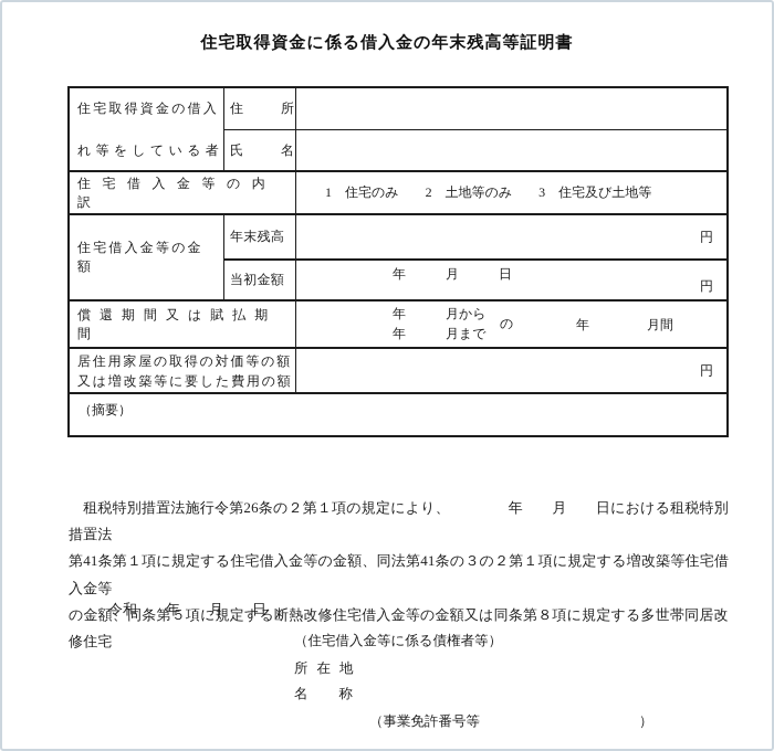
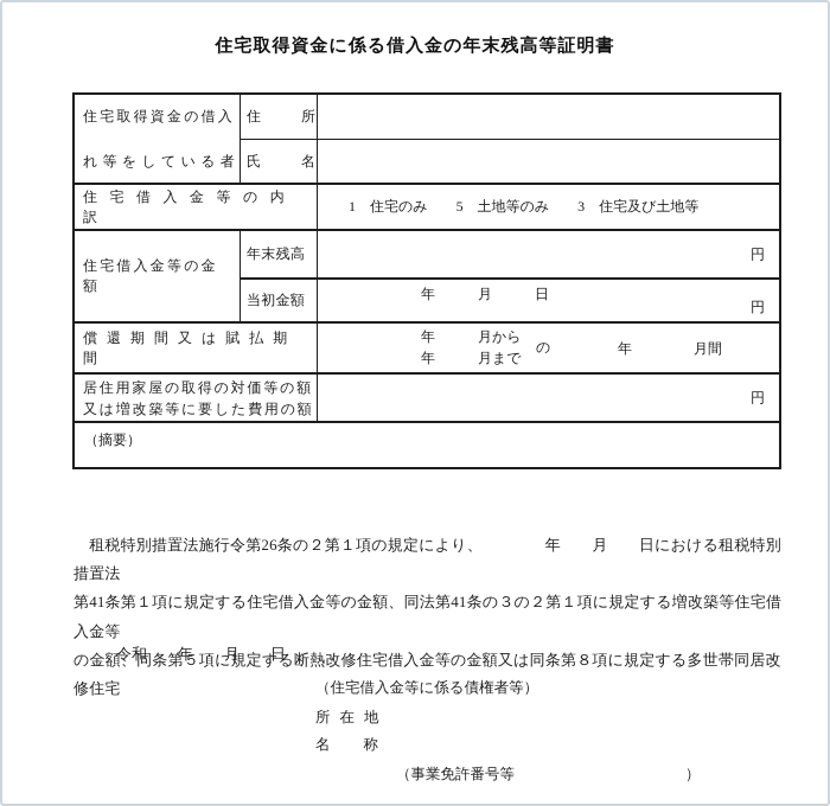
  住宅取得資金に係る借入金の年末残高等証明書
  住宅取得資金の借入
  れ等をしている者
  住所
  氏名
  住宅借入金等の内訳
- 1 住宅のみ 2 土地等のみ 3 住宅及び土地等
+ 1 住宅のみ 5 土地等のみ 3 住宅及び土地等
  住宅借入金等の金額
  年末残高
  円
  当初金額
  年 月 日
  円
  償還期間又は賦払期間
  年 月から
  年 月まで
  の
  年
  月間
  居住用家屋の取得の対価等の額
  又は増改築等に要した費用の額
  円
  （摘要）
  租税特別措置法施行令第26条の２第１項の規定により、 年 月 日における租税特別措置法
  第41条第１項に規定する住宅借入金等の金額、同法第41条の３の２第１項に規定する増改築等住宅借入金等
  の金額、同条第５項に規定する断熱改修住宅借入金等の金額又は同条第８項に規定する多世帯同居改修住宅
  令和 年 月 日
  （住宅借入金等に係る債権者等）
  所在地
  名称
  （事業免許番号等
  ）
